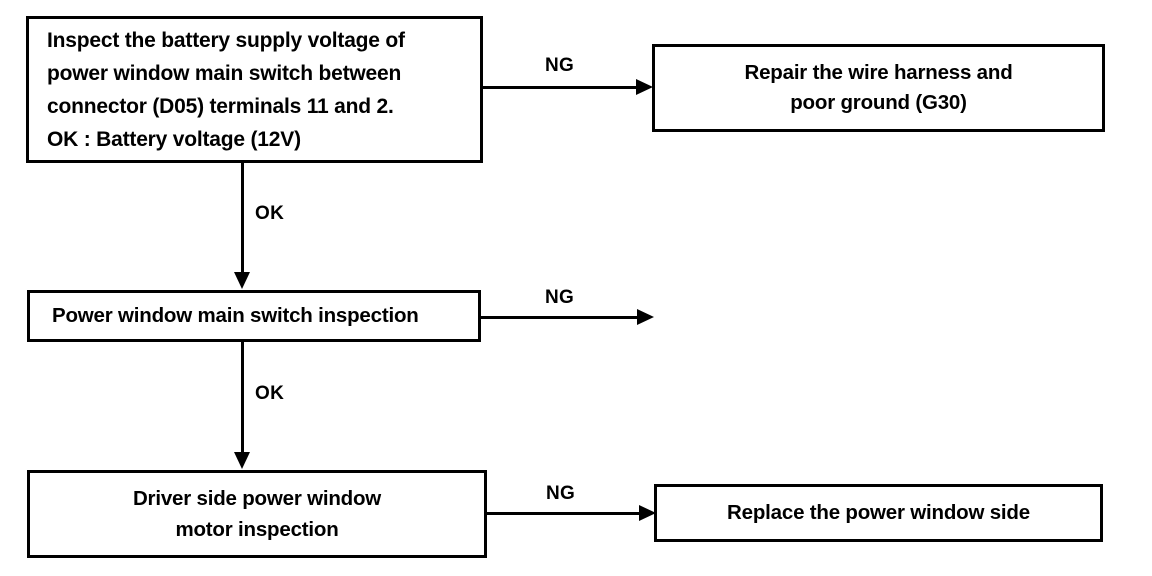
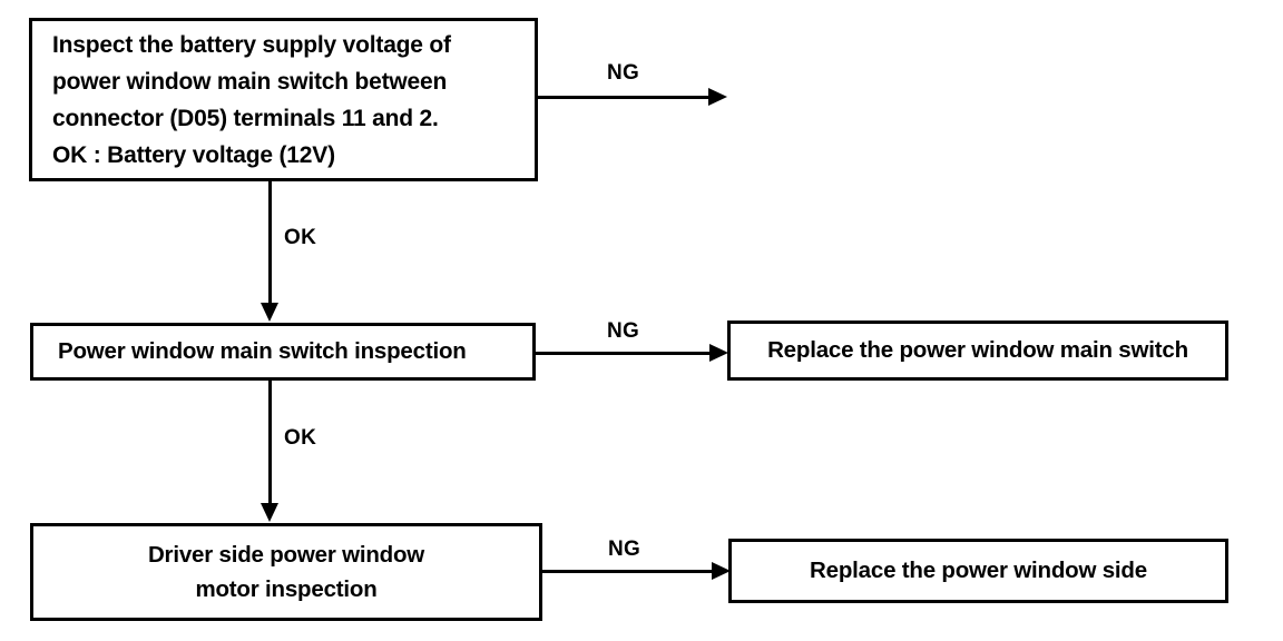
  Inspect the battery supply voltage of
  power window main switch between
  connector (D05) terminals 11 and 2.
  OK : Battery voltage (12V)
- Repair the wire harness and
- poor ground (G30)
  Power window main switch inspection
+ Replace the power window main switch
  Driver side power window
  motor inspection
  Replace the power window side
  NG
  OK
  NG
  OK
  NG
